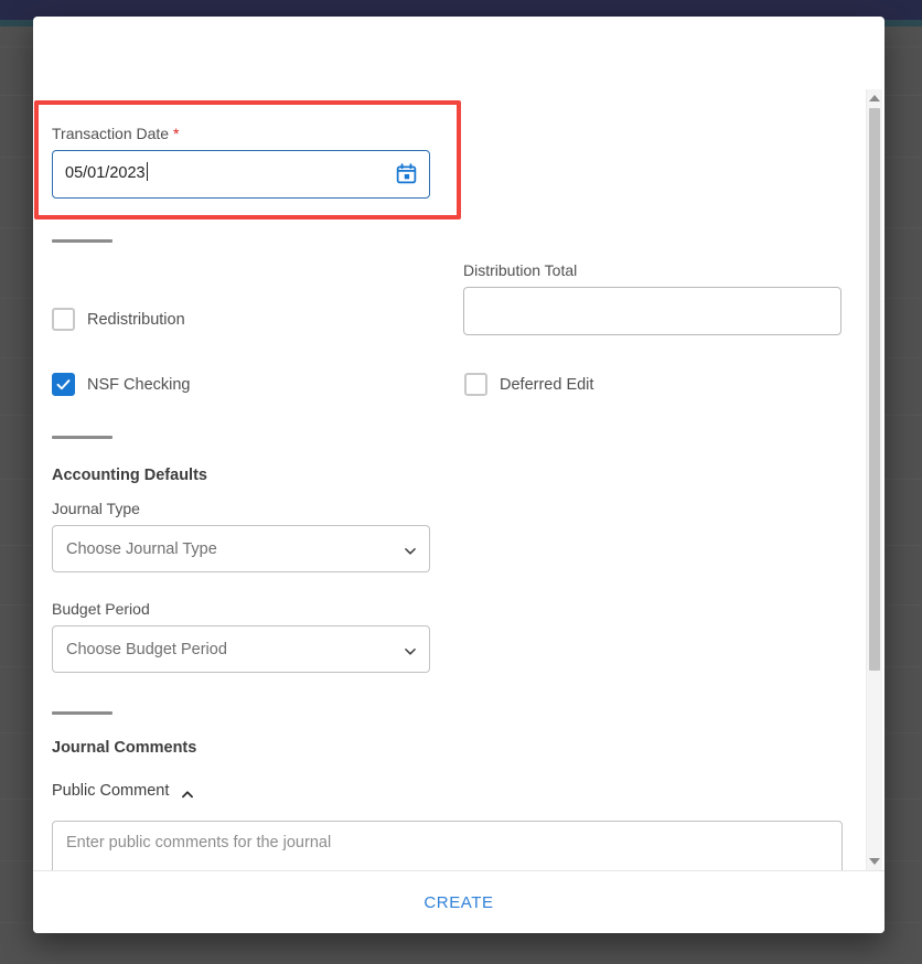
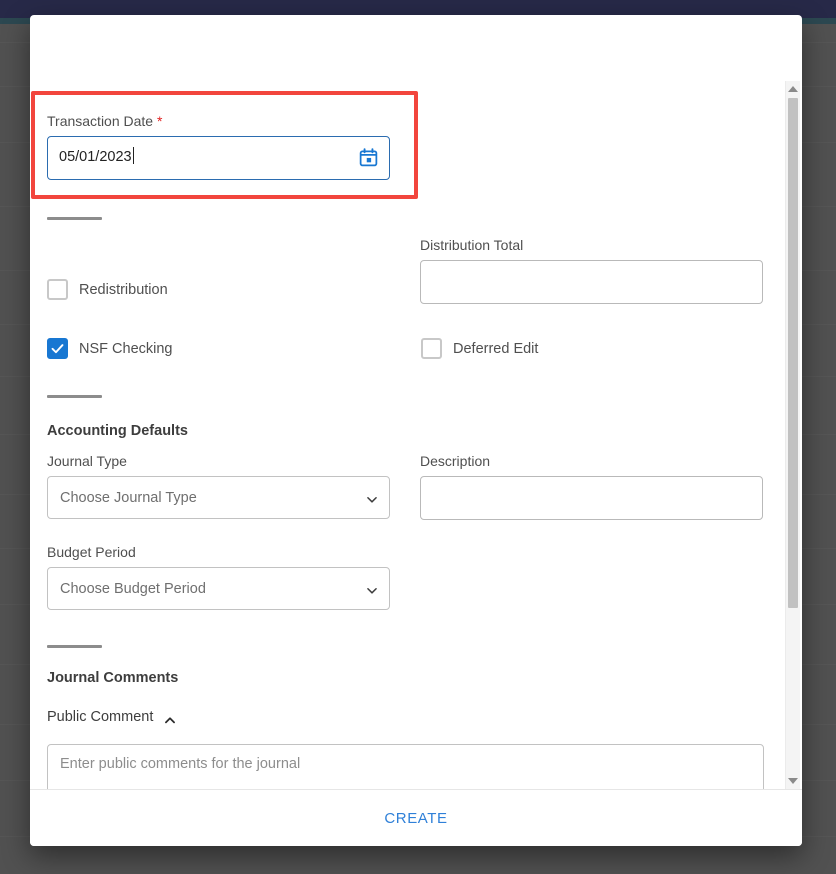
  Transaction Date *
  05/01/2023
  Redistribution
  NSF Checking
  Distribution Total
  Deferred Edit
  Accounting Defaults
  Journal Type
  Choose Journal Type
  Budget Period
  Choose Budget Period
+ Description
  Journal Comments
  Public Comment
  Enter public comments for the journal
  CREATE
